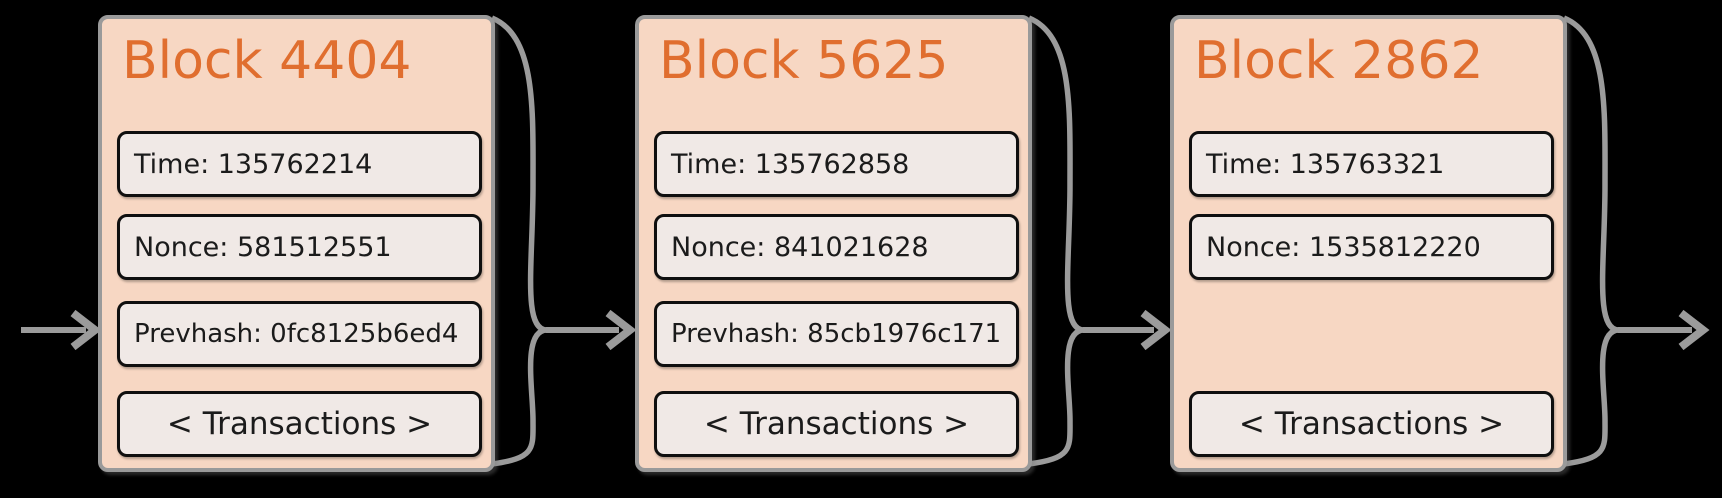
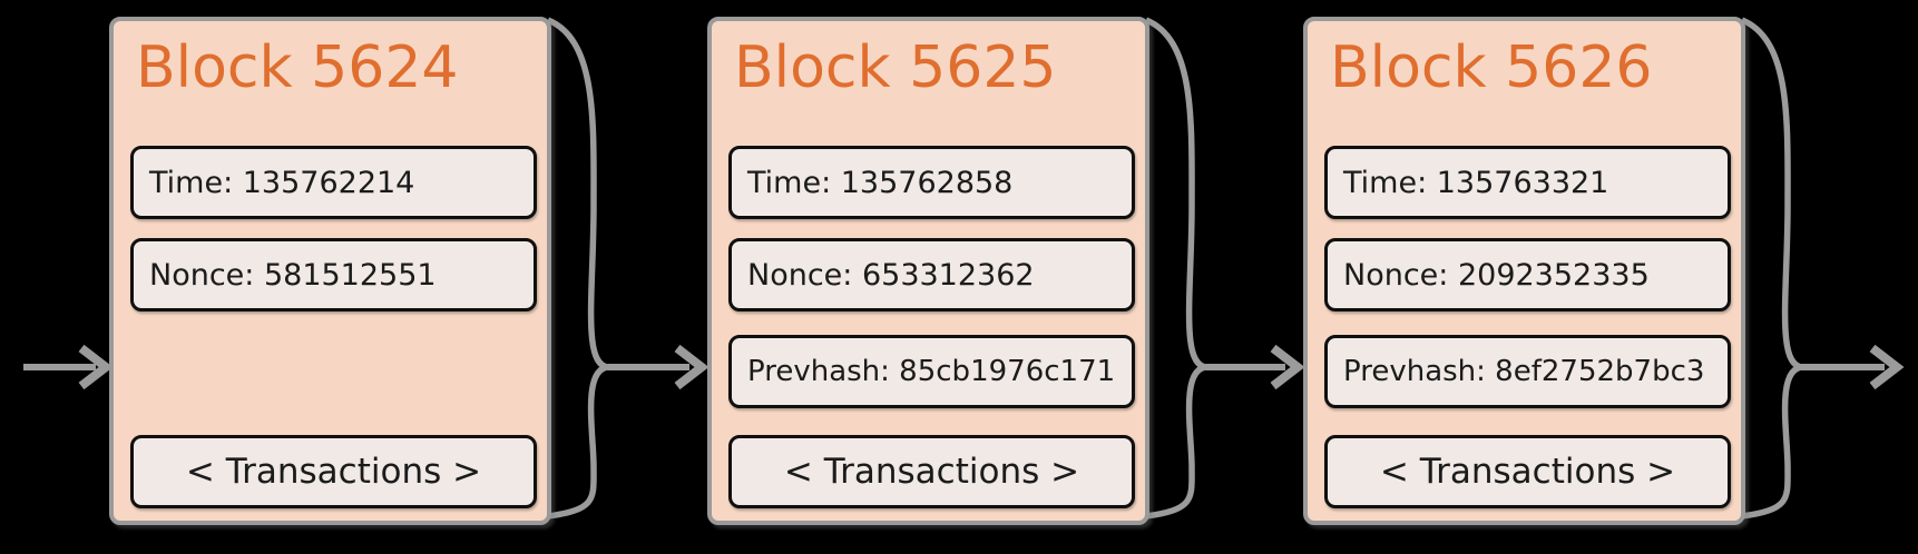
- Block 4404
+ Block 5624
  Time: 135762214
  Nonce: 581512551
- Prevhash: 0fc8125b6ed4
  < Transactions >
  Block 5625
  Time: 135762858
- Nonce: 841021628
+ Nonce: 653312362
  Prevhash: 85cb1976c171
  < Transactions >
- Block 2862
+ Block 5626
  Time: 135763321
- Nonce: 1535812220
+ Nonce: 2092352335
+ Prevhash: 8ef2752b7bc3
  < Transactions >
